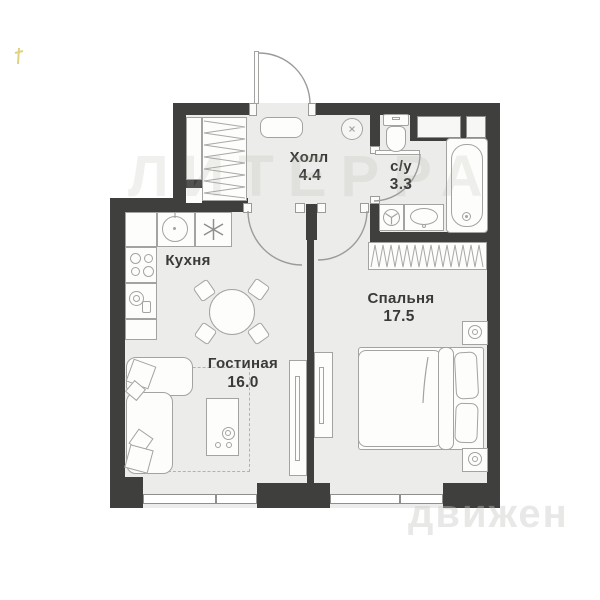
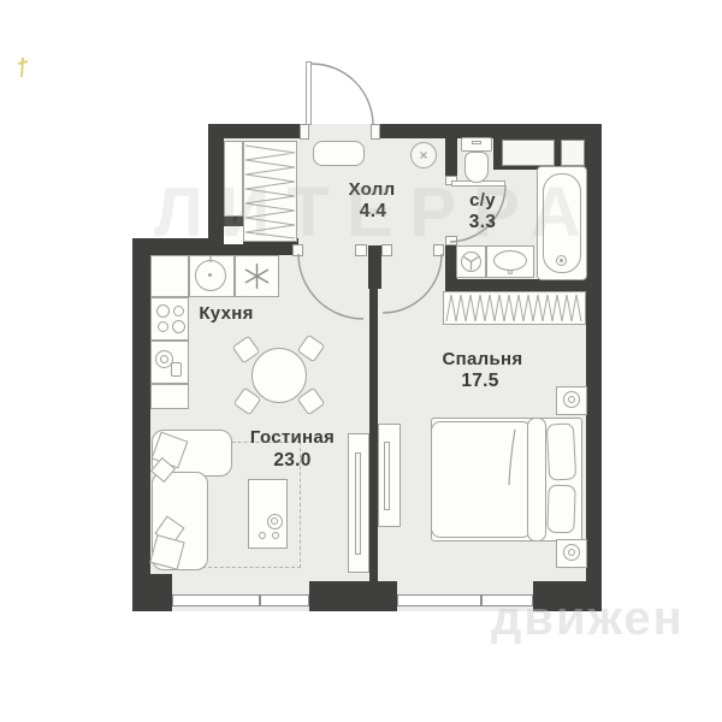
  Холл
  4.4
  с/у
  3.3
  Кухня
  Гостиная
- 16.0
+ 23.0
  Спальня
  17.5
  ЛИТЕРРА
  движен
